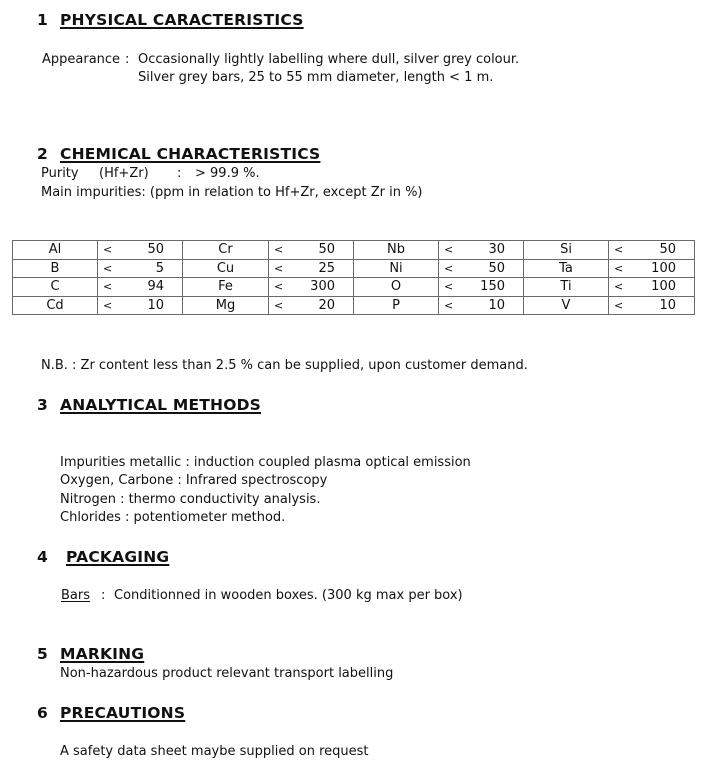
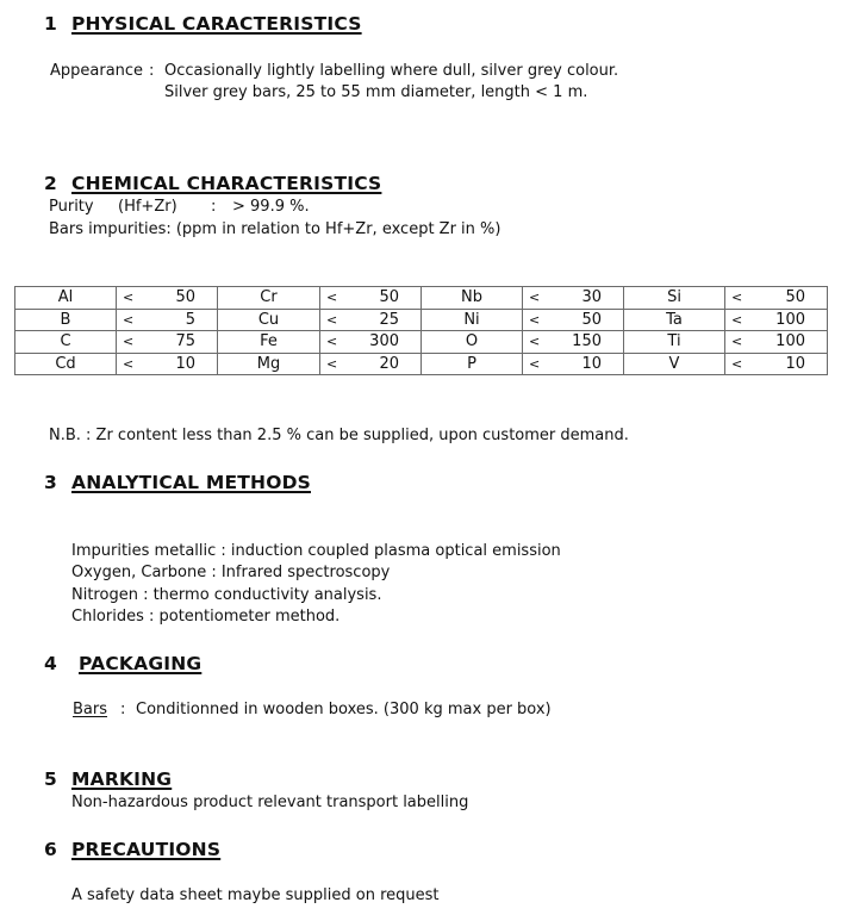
  1 PHYSICAL CARACTERISTICS
  Appearance
  :
  Occasionally lightly labelling where dull, silver grey colour.
  Silver grey bars, 25 to 55 mm diameter, length < 1 m.
  2 CHEMICAL CHARACTERISTICS
  Purity
  (Hf+Zr)
  :
  > 99.9 %.
- Main impurities: (ppm in relation to Hf+Zr, except Zr in %)
+ Bars impurities: (ppm in relation to Hf+Zr, except Zr in %)
  Al	<	50	Cr	<	50	Nb	<	30	Si	<	50
  B	<	5	Cu	<	25	Ni	<	50	Ta	<	100
- C	<	94	Fe	<	300	O	<	150	Ti	<	100
+ C	<	75	Fe	<	300	O	<	150	Ti	<	100
  Cd	<	10	Mg	<	20	P	<	10	V	<	10
  N.B. : Zr content less than 2.5 % can be supplied, upon customer demand.
  3 ANALYTICAL METHODS
  Impurities metallic : induction coupled plasma optical emission
  Oxygen, Carbone : Infrared spectroscopy
  Nitrogen : thermo conductivity analysis.
  Chlorides : potentiometer method.
  4 PACKAGING
  Bars
  :
  Conditionned in wooden boxes. (300 kg max per box)
  5 MARKING
  Non-hazardous product relevant transport labelling
  6 PRECAUTIONS
  A safety data sheet maybe supplied on request
